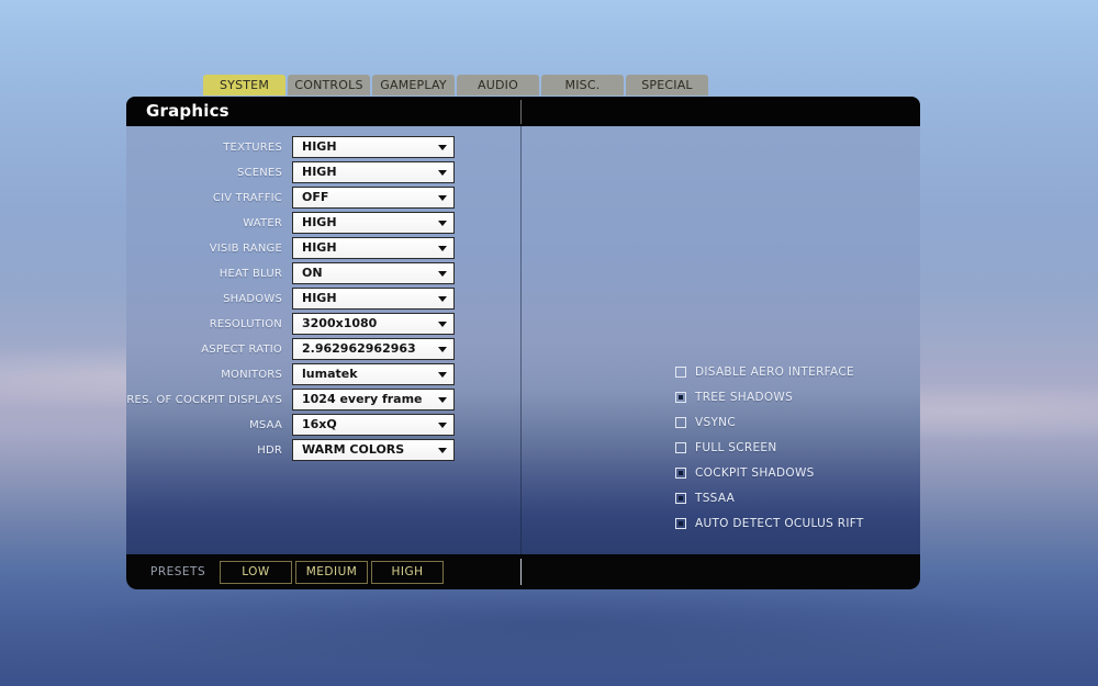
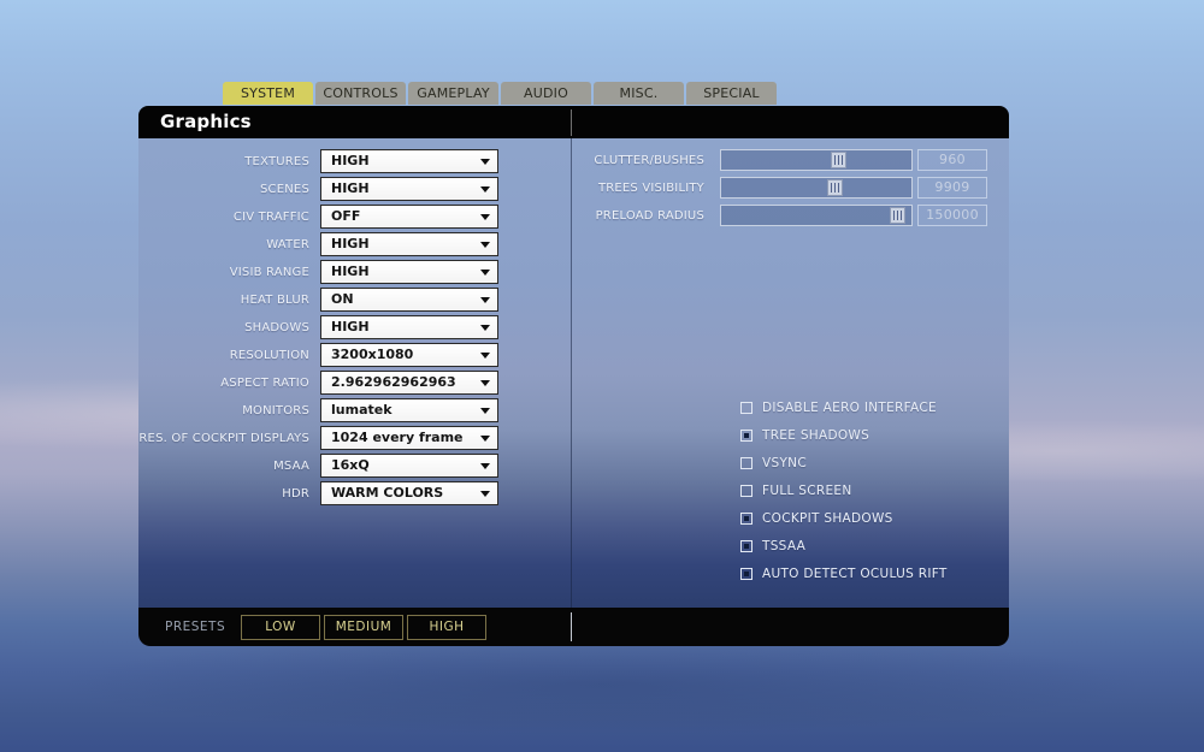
  SYSTEM
  CONTROLS
  GAMEPLAY
  AUDIO
  MISC.
  SPECIAL
  Graphics
  TEXTURES
  HIGH
  SCENES
  HIGH
  CIV TRAFFIC
  OFF
  WATER
  HIGH
  VISIB RANGE
  HIGH
  HEAT BLUR
  ON
  SHADOWS
  HIGH
  RESOLUTION
  3200x1080
  ASPECT RATIO
  2.962962962963
  MONITORS
  lumatek
  RES. OF COCKPIT DISPLAYS
  1024 every frame
  MSAA
  16xQ
  HDR
  WARM COLORS
+ CLUTTER/BUSHES
+ 960
+ TREES VISIBILITY
+ 9909
+ PRELOAD RADIUS
+ 150000
  DISABLE AERO INTERFACE
  TREE SHADOWS
  VSYNC
  FULL SCREEN
  COCKPIT SHADOWS
  TSSAA
  AUTO DETECT OCULUS RIFT
  PRESETS
  LOW
  MEDIUM
  HIGH
